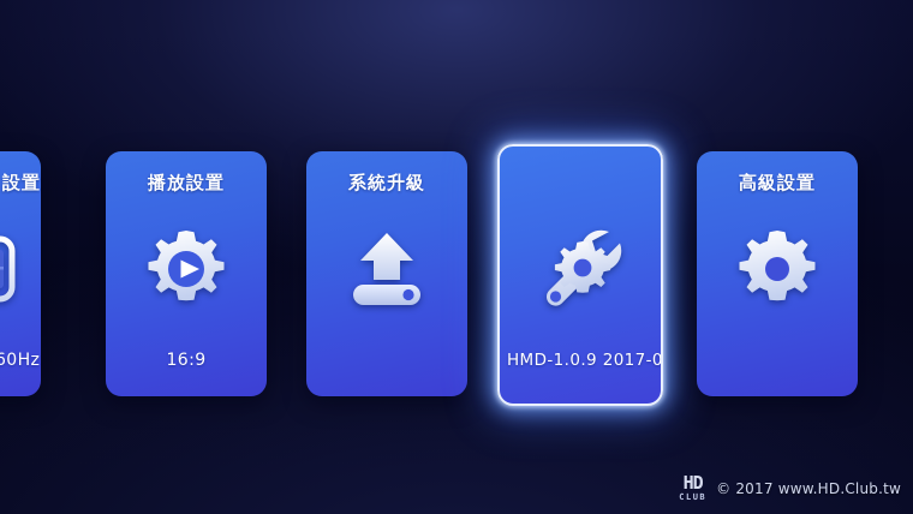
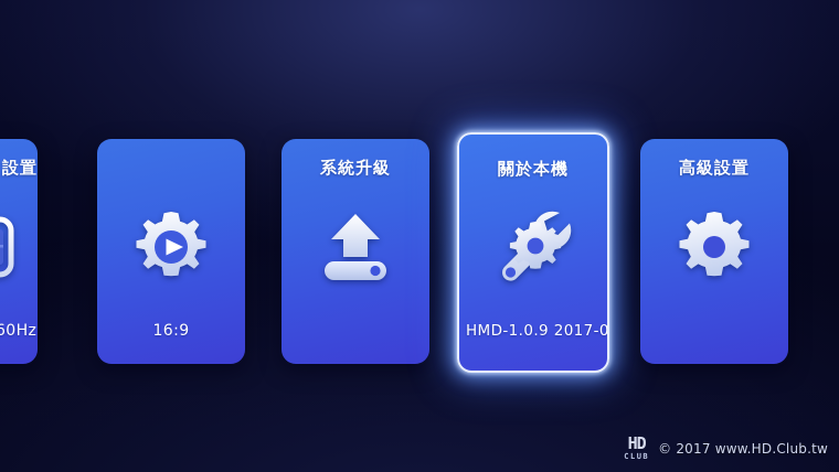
  設置
  60Hz
- 播放設置
  16:9
  系統升級
+ 關於本機
  HMD-1.0.9 2017-0
  高級設置
  HD
  CLUB
  © 2017 www.HD.Club.tw
